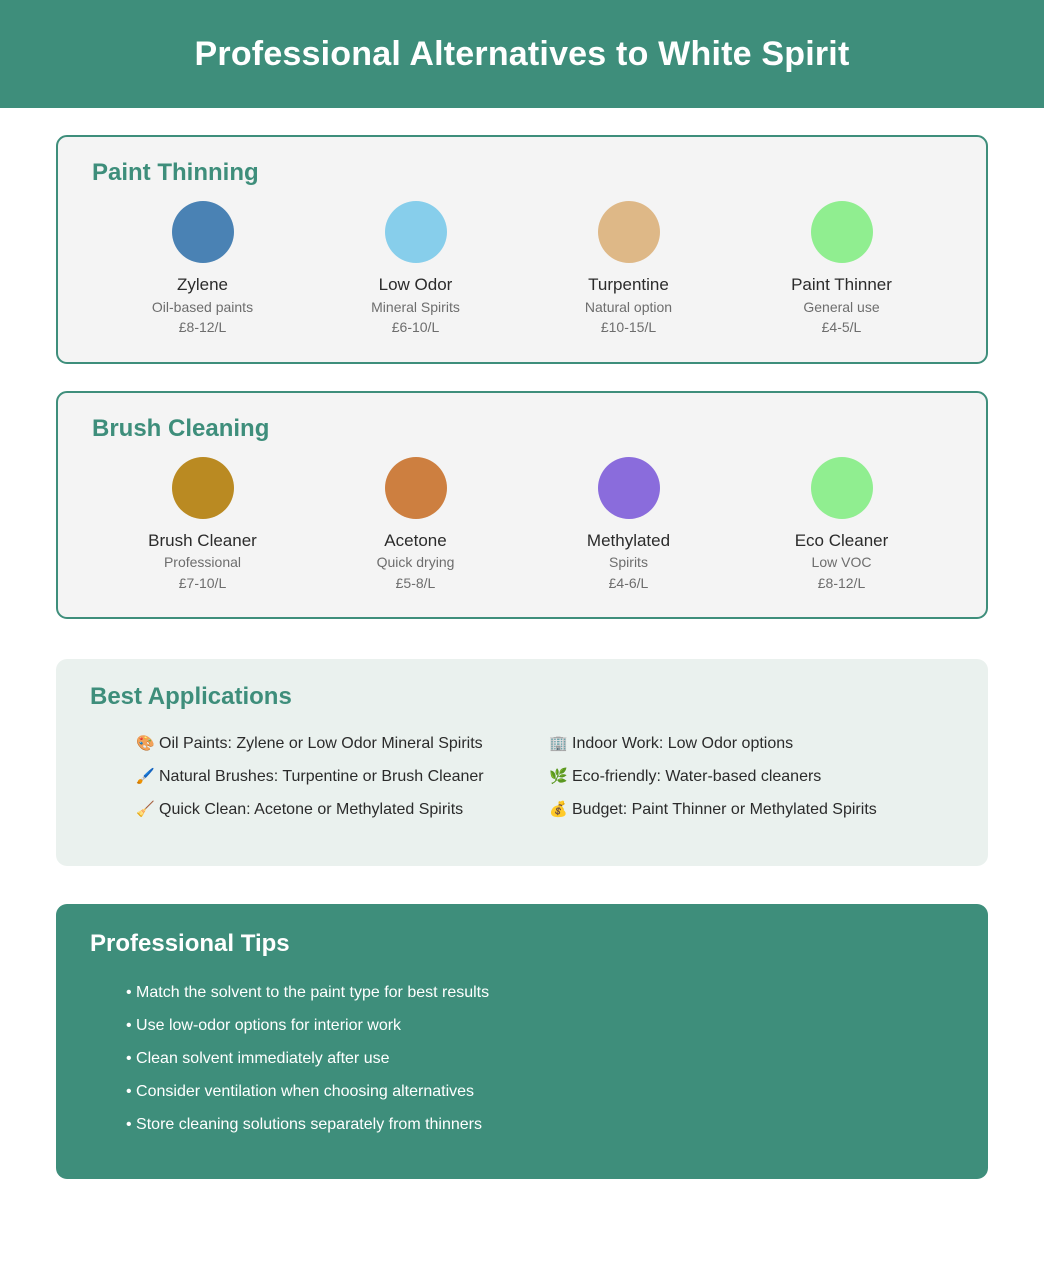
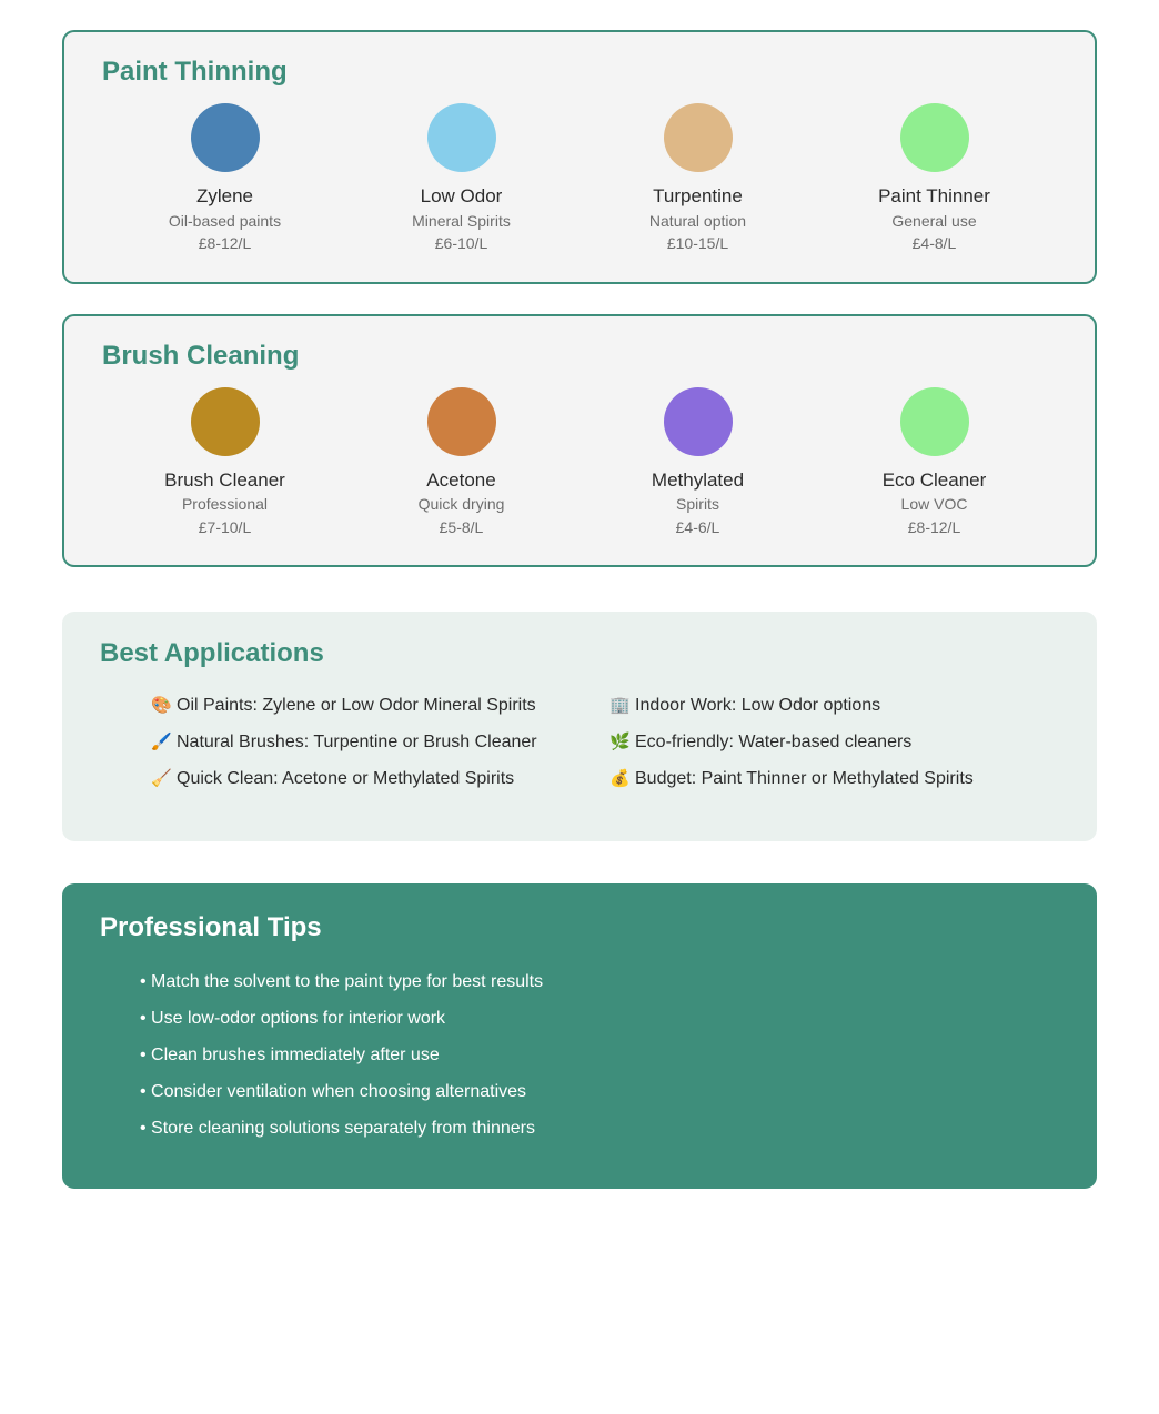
- Professional Alternatives to White Spirit
  Paint Thinning
  Zylene
  Oil-based paints
  £8-12/L
  Low Odor
  Mineral Spirits
  £6-10/L
  Turpentine
  Natural option
  £10-15/L
  Paint Thinner
  General use
- £4-5/L
+ £4-8/L
  Brush Cleaning
  Brush Cleaner
  Professional
  £7-10/L
  Acetone
  Quick drying
  £5-8/L
  Methylated
  Spirits
  £4-6/L
  Eco Cleaner
  Low VOC
  £8-12/L
  Best Applications
  🎨
  Oil Paints: Zylene or Low Odor Mineral Spirits
  🏢
  Indoor Work: Low Odor options
  🖌️
  Natural Brushes: Turpentine or Brush Cleaner
  🌿
  Eco-friendly: Water-based cleaners
  🧹
  Quick Clean: Acetone or Methylated Spirits
  💰
  Budget: Paint Thinner or Methylated Spirits
  Professional Tips
  • Match the solvent to the paint type for best results
  • Use low-odor options for interior work
- • Clean solvent immediately after use
+ • Clean brushes immediately after use
  • Consider ventilation when choosing alternatives
  • Store cleaning solutions separately from thinners
